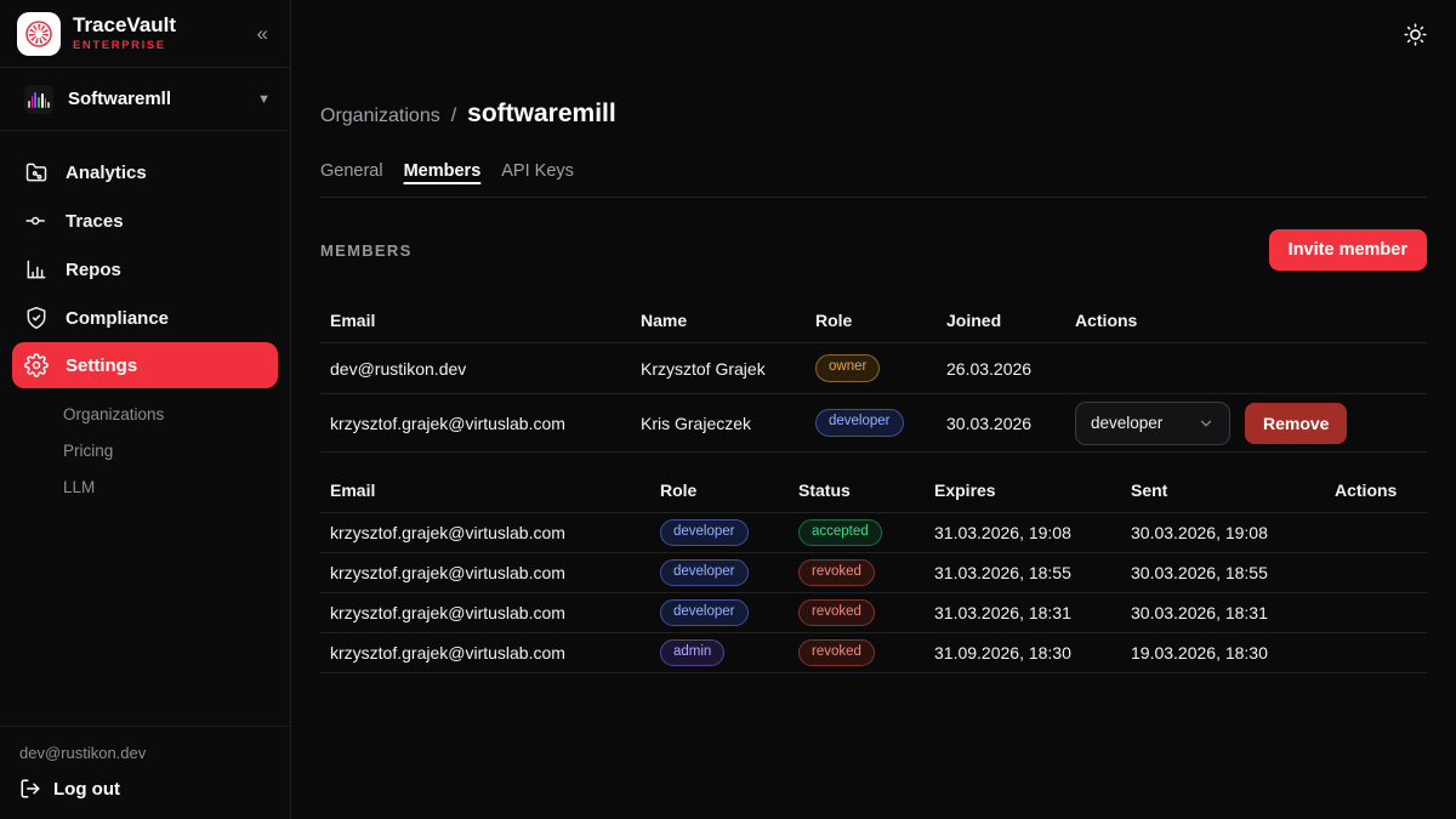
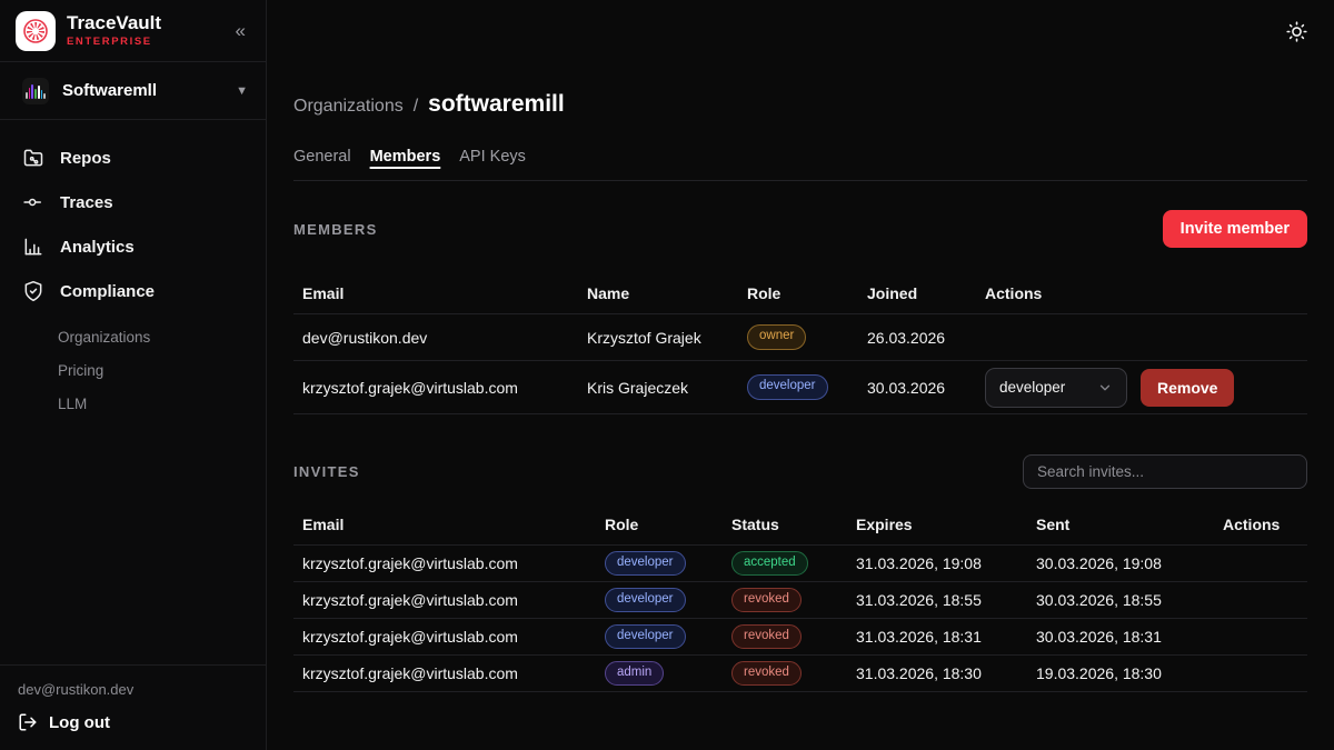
  TraceVault
  ENTERPRISE
  «
  Softwaremll
  ▼
- Analytics
+ Repos
  Traces
- Repos
+ Analytics
  Compliance
- Settings
  Organizations
  Pricing
  LLM
  dev@rustikon.dev
  Log out
  Organizations
  /
  softwaremill
  General
  Members
  API Keys
  MEMBERS
  Invite member
  Email
  Name
  Role
  Joined
  Actions
  dev@rustikon.dev
  Krzysztof Grajek
  owner
  26.03.2026
  krzysztof.grajek@virtuslab.com
  Kris Grajeczek
  developer
  30.03.2026
  developer
  Remove
+ INVITES
+ Search invites...
  Email
  Role
  Status
  Expires
  Sent
  Actions
  krzysztof.grajek@virtuslab.com
  developer
  accepted
  31.03.2026, 19:08
  30.03.2026, 19:08
  krzysztof.grajek@virtuslab.com
  developer
  revoked
  31.03.2026, 18:55
  30.03.2026, 18:55
  krzysztof.grajek@virtuslab.com
  developer
  revoked
  31.03.2026, 18:31
  30.03.2026, 18:31
  krzysztof.grajek@virtuslab.com
  admin
  revoked
- 31.09.2026, 18:30
+ 31.03.2026, 18:30
  19.03.2026, 18:30
